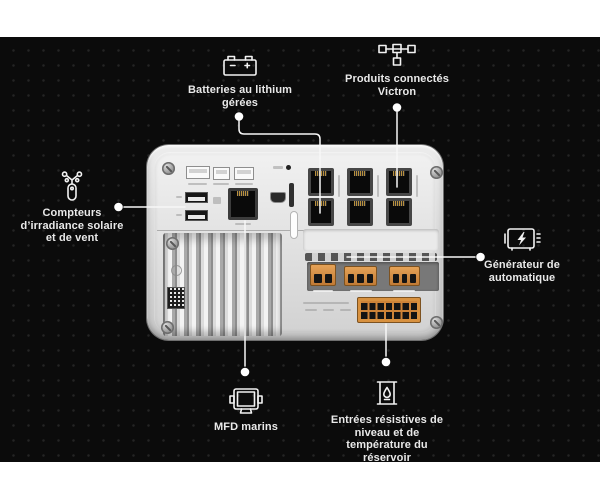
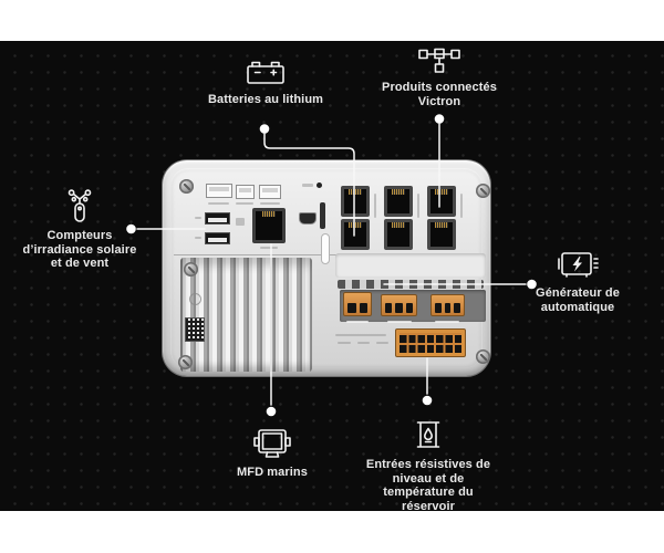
  Batteries au lithium
- gérées
  Produits connectés
  Victron
  Compteurs
  d’irradiance solaire
  et de vent
  Générateur de
  automatique
  MFD marins
  Entrées résistives de
  niveau et de
  température du
  réservoir
